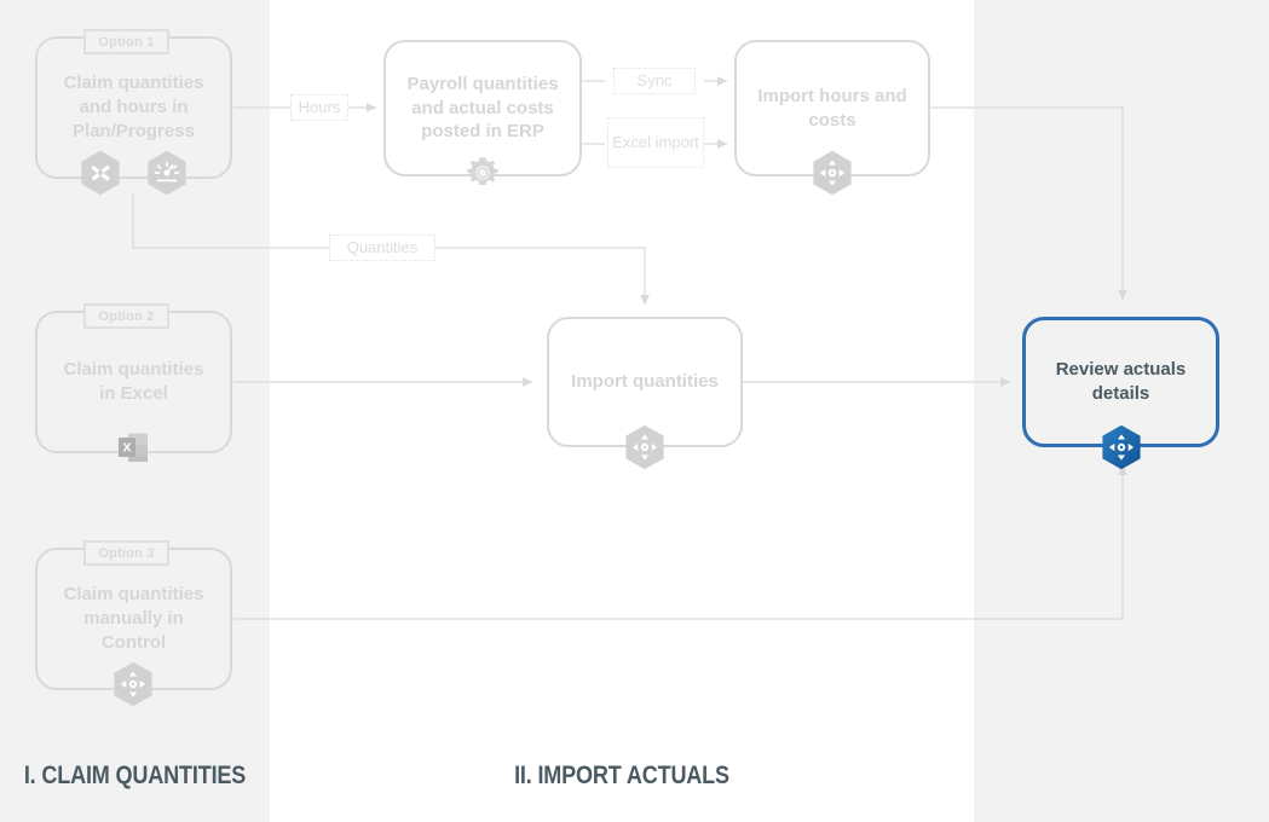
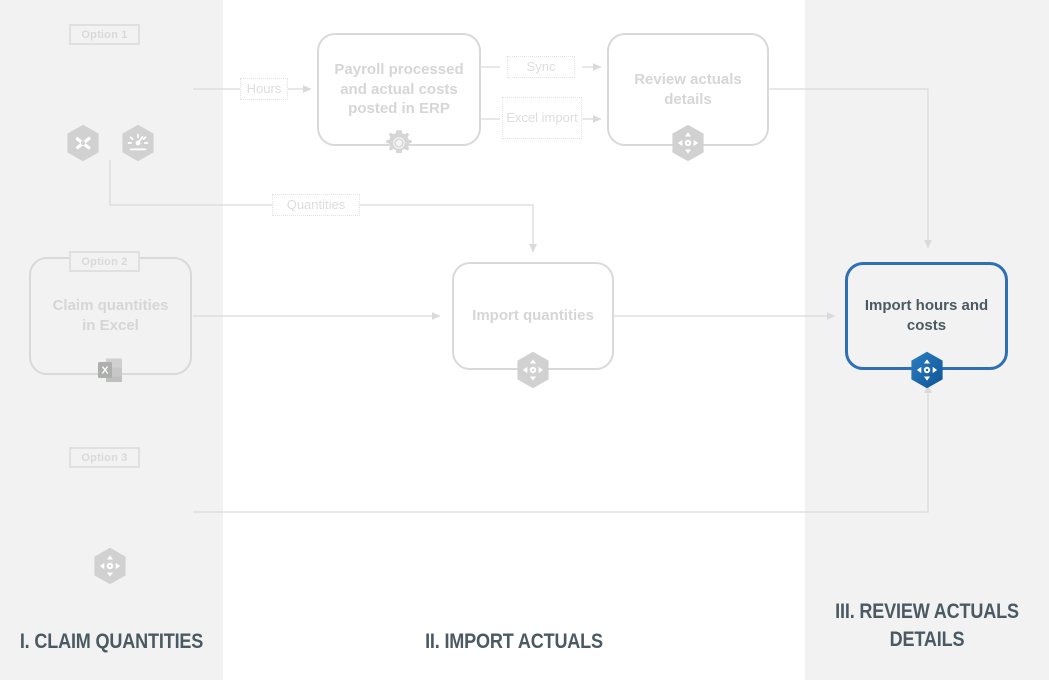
- Claim quantities and hours in Plan/Progress
  Option 1
- Payroll quantities and actual costs posted in ERP
+ Payroll processed and actual costs posted in ERP
- Import hours and costs
+ Review actuals details
  Claim quantities in Excel
  Option 2
  X
  Import quantities
- Claim quantities manually in Control
  Option 3
- Review actuals details
+ Import hours and costs
  Hours
  Sync
  Excel import
  Quantities
  I. CLAIM QUANTITIES
  II. IMPORT ACTUALS
+ III. REVIEW ACTUALS DETAILS
